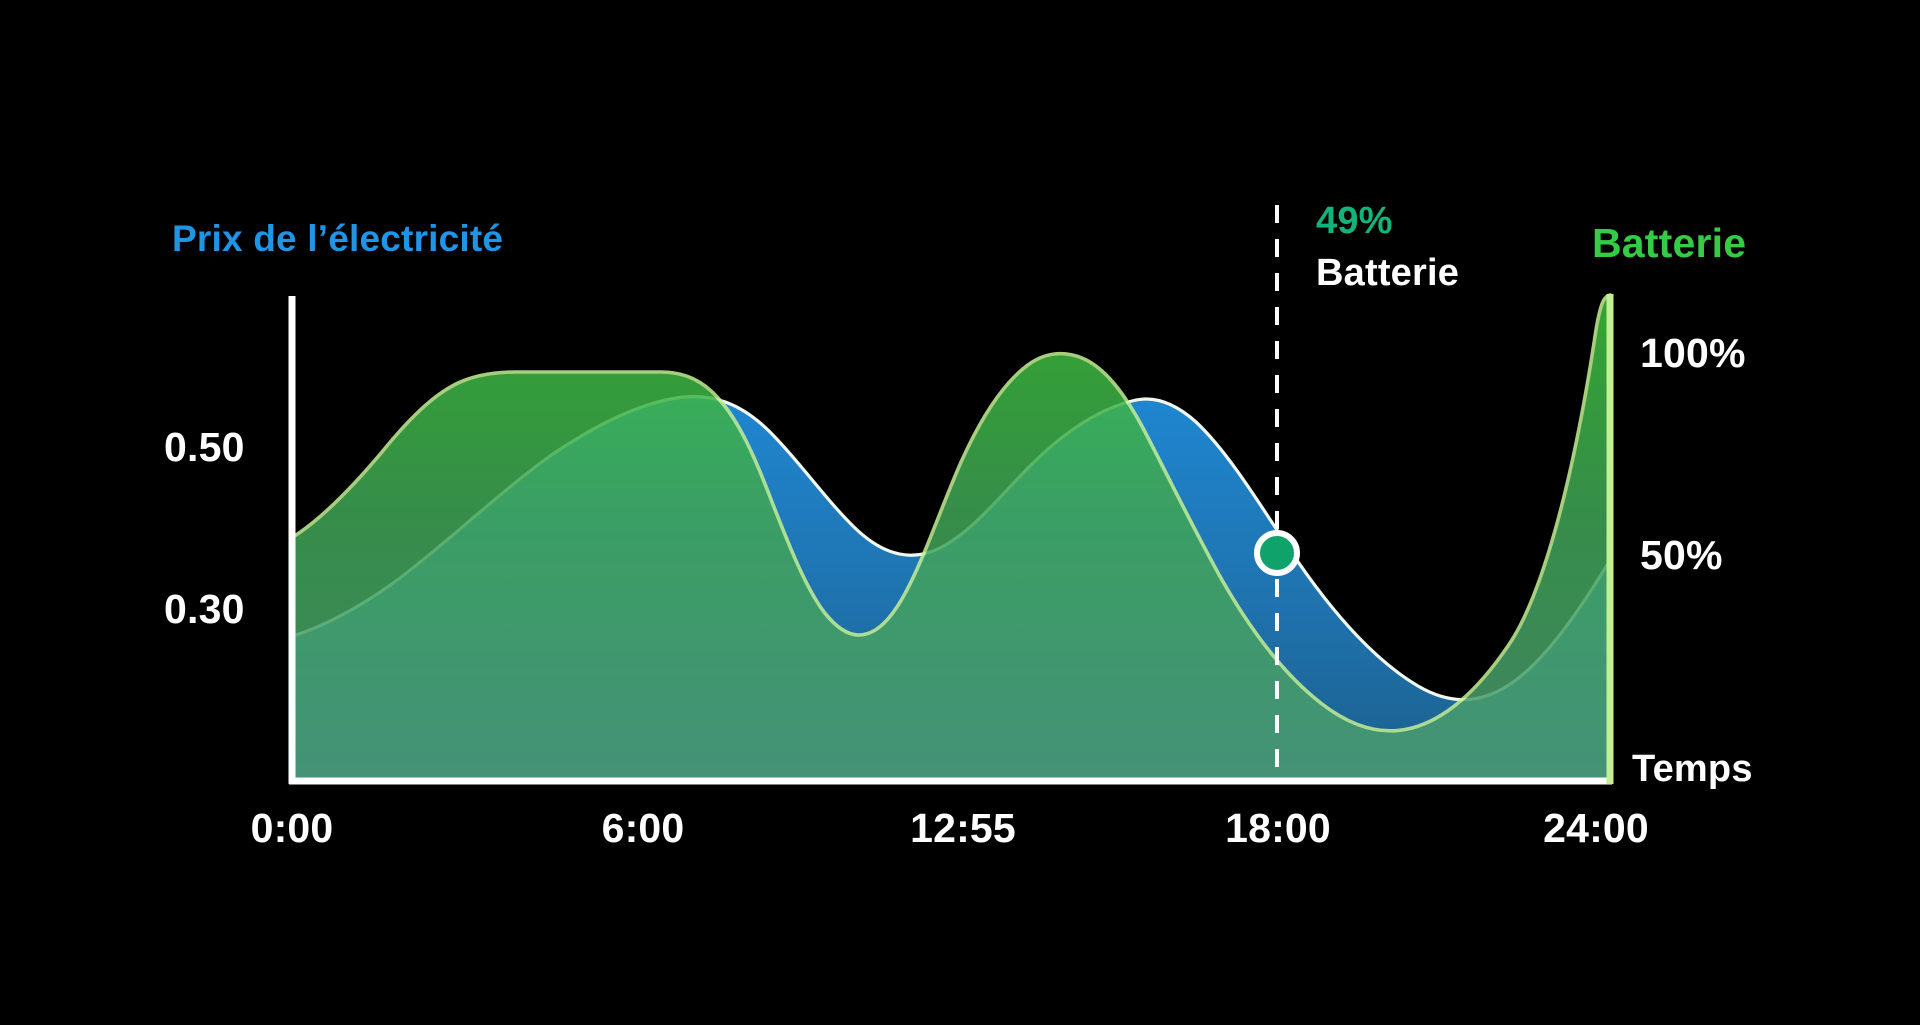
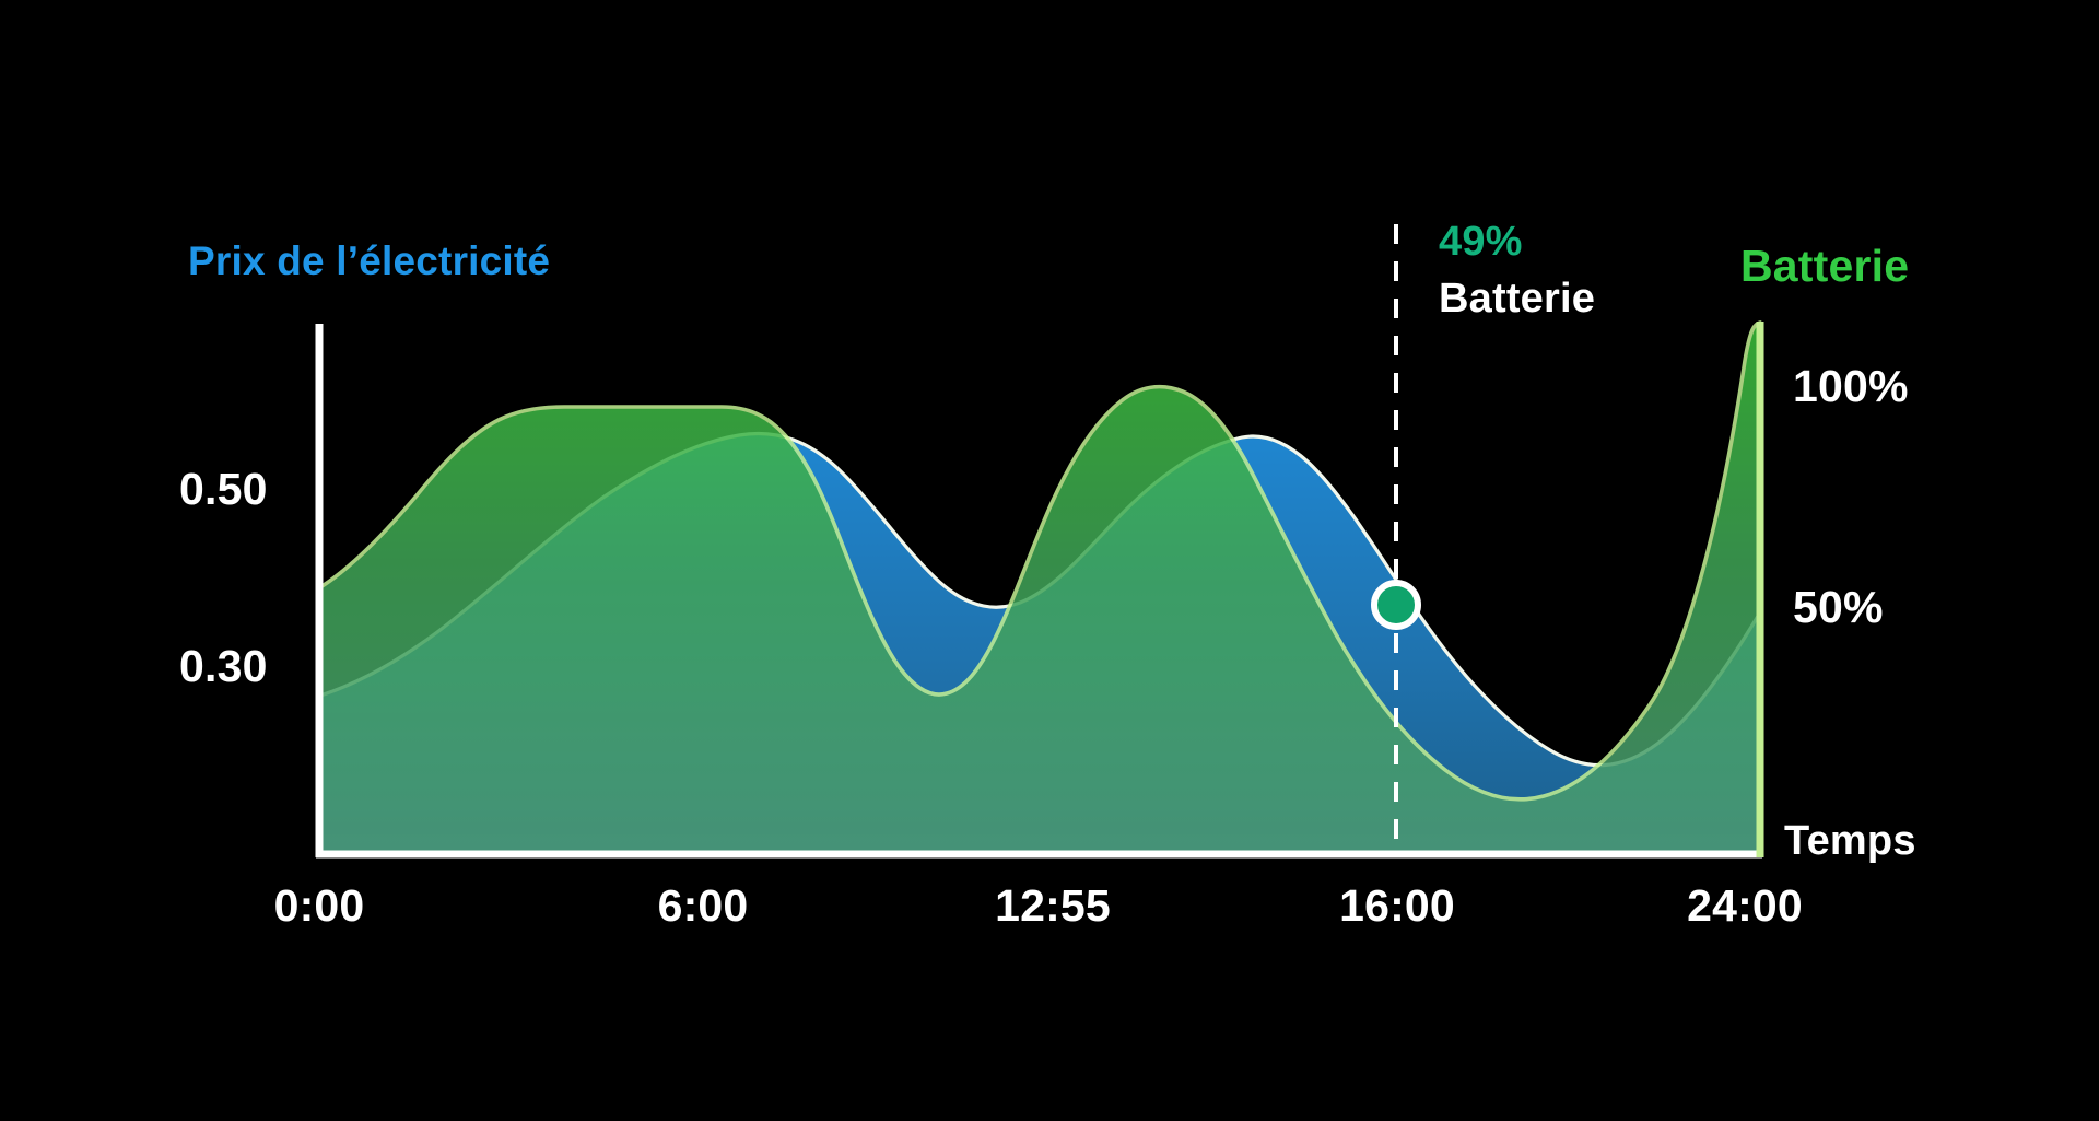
  Prix de l’électricité
  Batterie
  49%
  Batterie
  0.50
  0.30
  100%
  50%
  0:00
  6:00
  12:55
- 18:00
+ 16:00
  24:00
  Temps
